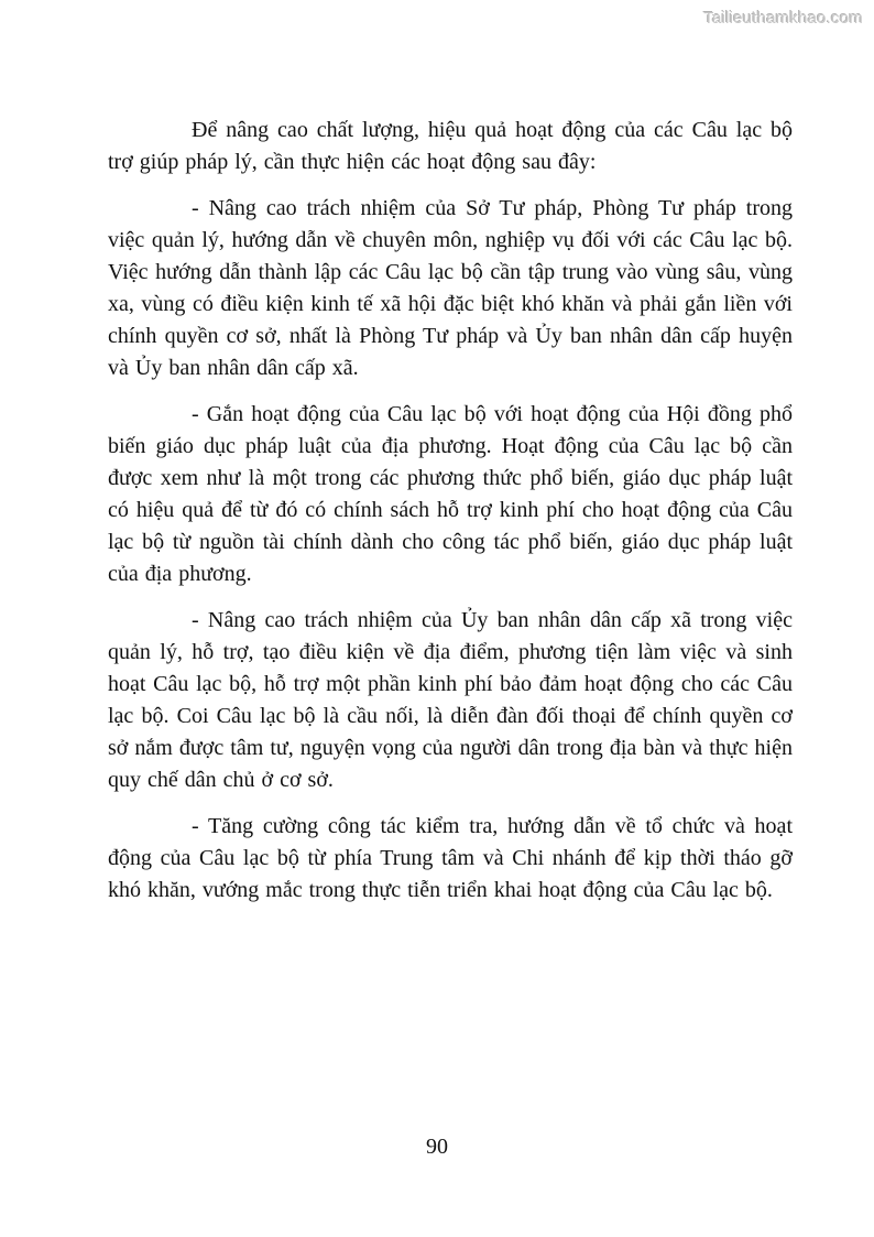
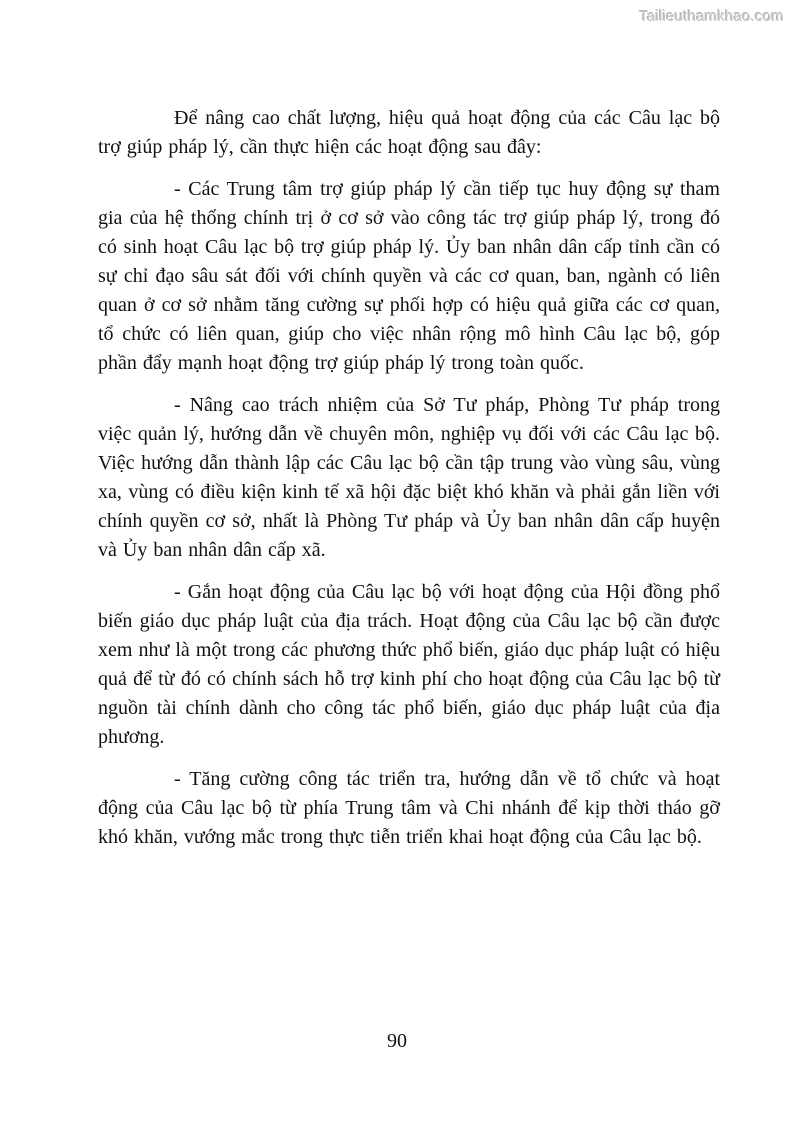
  Tailieuthamkhao.com
  Để nâng cao chất lượng, hiệu quả hoạt động của các Câu lạc bộ trợ giúp pháp lý, cần thực hiện các hoạt động sau đây:
+ - Các Trung tâm trợ giúp pháp lý cần tiếp tục huy động sự tham gia của hệ thống chính trị ở cơ sở vào công tác trợ giúp pháp lý, trong đó có sinh hoạt Câu lạc bộ trợ giúp pháp lý. Ủy ban nhân dân cấp tỉnh cần có sự chỉ đạo sâu sát đối với chính quyền và các cơ quan, ban, ngành có liên quan ở cơ sở nhằm tăng cường sự phối hợp có hiệu quả giữa các cơ quan, tổ chức có liên quan, giúp cho việc nhân rộng mô hình Câu lạc bộ, góp phần đẩy mạnh hoạt động trợ giúp pháp lý trong toàn quốc.
  - Nâng cao trách nhiệm của Sở Tư pháp, Phòng Tư pháp trong việc quản lý, hướng dẫn về chuyên môn, nghiệp vụ đối với các Câu lạc bộ. Việc hướng dẫn thành lập các Câu lạc bộ cần tập trung vào vùng sâu, vùng xa, vùng có điều kiện kinh tế xã hội đặc biệt khó khăn và phải gắn liền với chính quyền cơ sở, nhất là Phòng Tư pháp và Ủy ban nhân dân cấp huyện và Ủy ban nhân dân cấp xã.
- - Gắn hoạt động của Câu lạc bộ với hoạt động của Hội đồng phổ biến giáo dục pháp luật của địa phương. Hoạt động của Câu lạc bộ cần được xem như là một trong các phương thức phổ biến, giáo dục pháp luật có hiệu quả để từ đó có chính sách hỗ trợ kinh phí cho hoạt động của Câu lạc bộ từ nguồn tài chính dành cho công tác phổ biến, giáo dục pháp luật của địa phương.
+ - Gắn hoạt động của Câu lạc bộ với hoạt động của Hội đồng phổ biến giáo dục pháp luật của địa trách. Hoạt động của Câu lạc bộ cần được xem như là một trong các phương thức phổ biến, giáo dục pháp luật có hiệu quả để từ đó có chính sách hỗ trợ kinh phí cho hoạt động của Câu lạc bộ từ nguồn tài chính dành cho công tác phổ biến, giáo dục pháp luật của địa phương.
- - Nâng cao trách nhiệm của Ủy ban nhân dân cấp xã trong việc quản lý, hỗ trợ, tạo điều kiện về địa điểm, phương tiện làm việc và sinh hoạt Câu lạc bộ, hỗ trợ một phần kinh phí bảo đảm hoạt động cho các Câu lạc bộ. Coi Câu lạc bộ là cầu nối, là diễn đàn đối thoại để chính quyền cơ sở nắm được tâm tư, nguyện vọng của người dân trong địa bàn và thực hiện quy chế dân chủ ở cơ sở.
- - Tăng cường công tác kiểm tra, hướng dẫn về tổ chức và hoạt động của Câu lạc bộ từ phía Trung tâm và Chi nhánh để kịp thời tháo gỡ khó khăn, vướng mắc trong thực tiễn triển khai hoạt động của Câu lạc bộ.
+ - Tăng cường công tác triển tra, hướng dẫn về tổ chức và hoạt động của Câu lạc bộ từ phía Trung tâm và Chi nhánh để kịp thời tháo gỡ khó khăn, vướng mắc trong thực tiễn triển khai hoạt động của Câu lạc bộ.
  90
